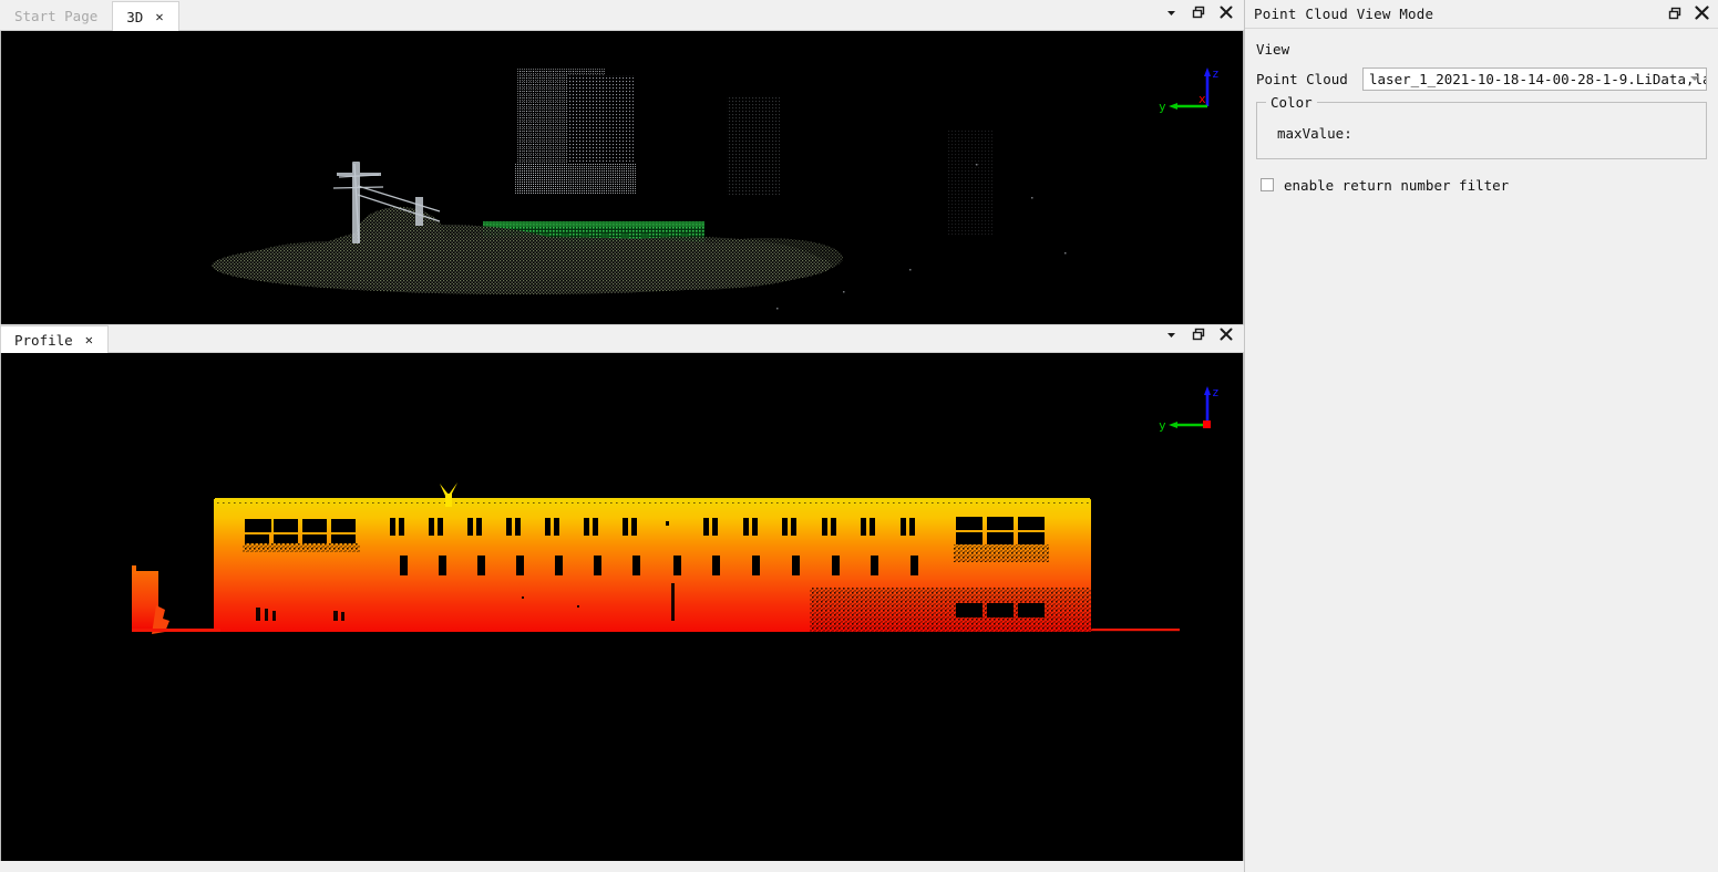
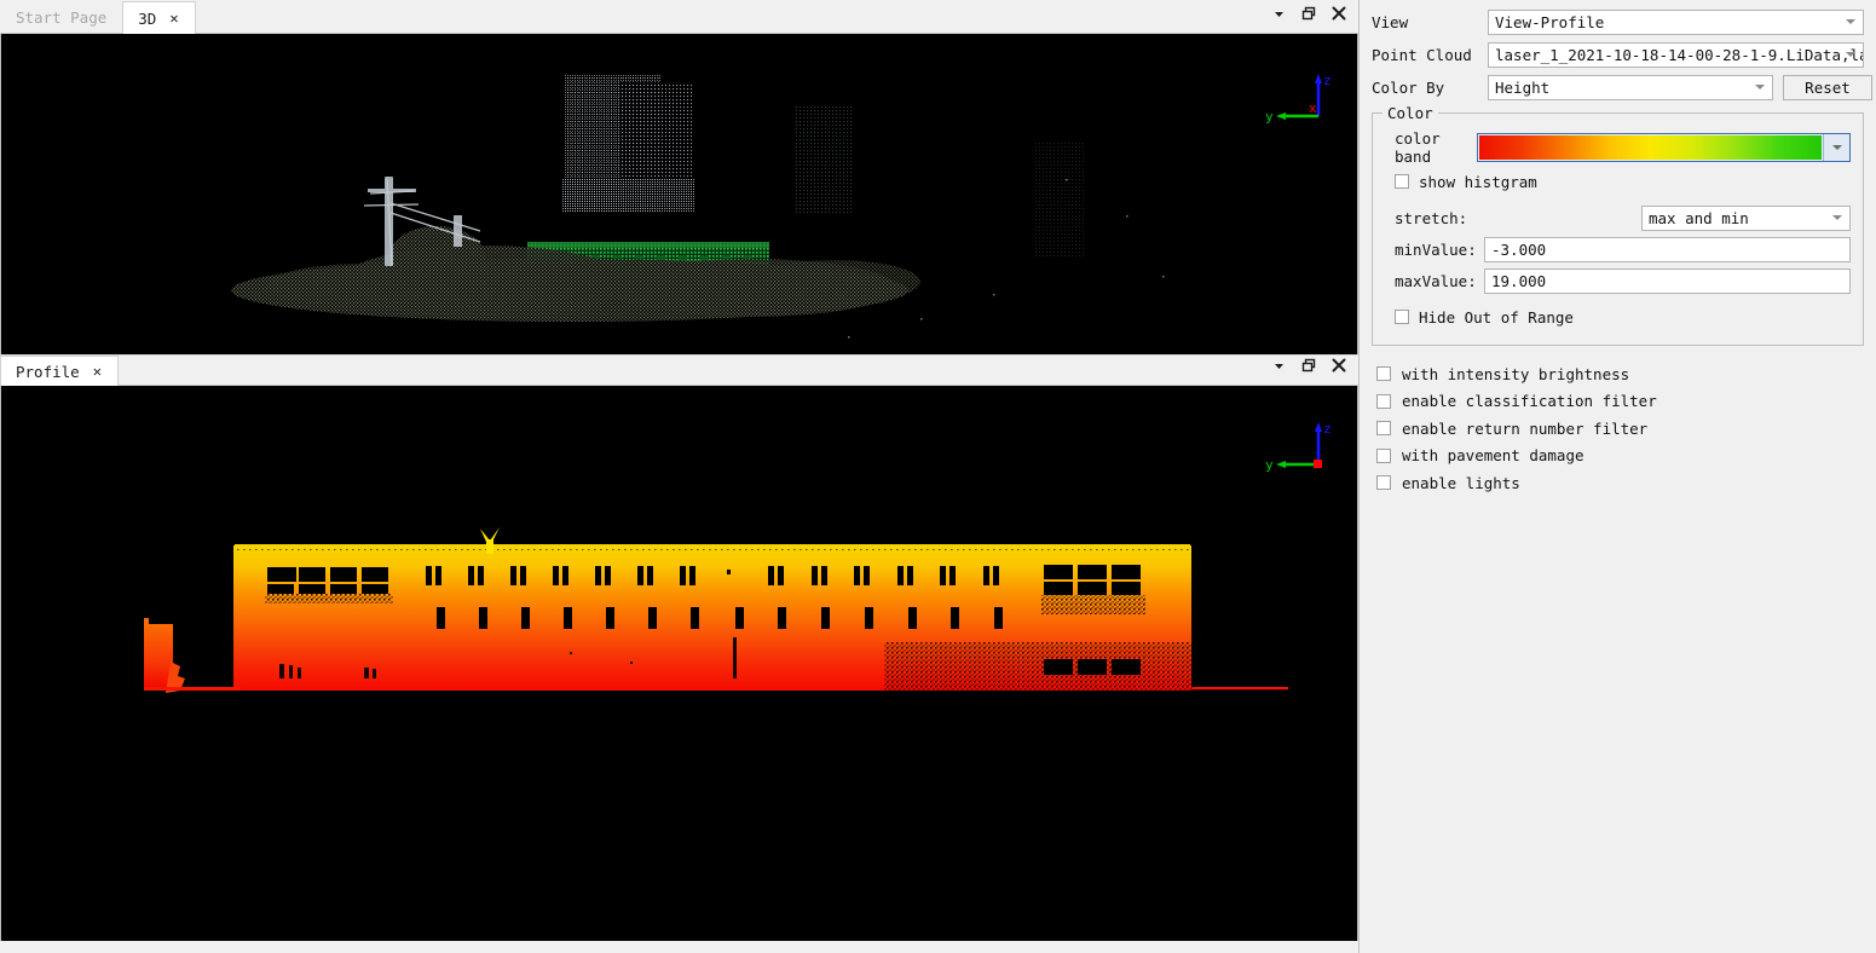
  Start Page
  3D
  ✕
  z
  y
  x
  Profile
  ✕
  z
  y
- Point Cloud View Mode
  View
+ View-Profile
  Point Cloud
  laser_1_2021-10-18-14-00-28-1-9.LiData,l
+ Color By
+ Height
+ Reset
  Color
+ color band
+ show histgram
+ stretch:
+ max and min
+ minValue:
+ -3.000
  maxValue:
+ 19.000
+ Hide Out of Range
+ with intensity brightness
+ enable classification filter
  enable return number filter
+ with pavement damage
+ enable lights
